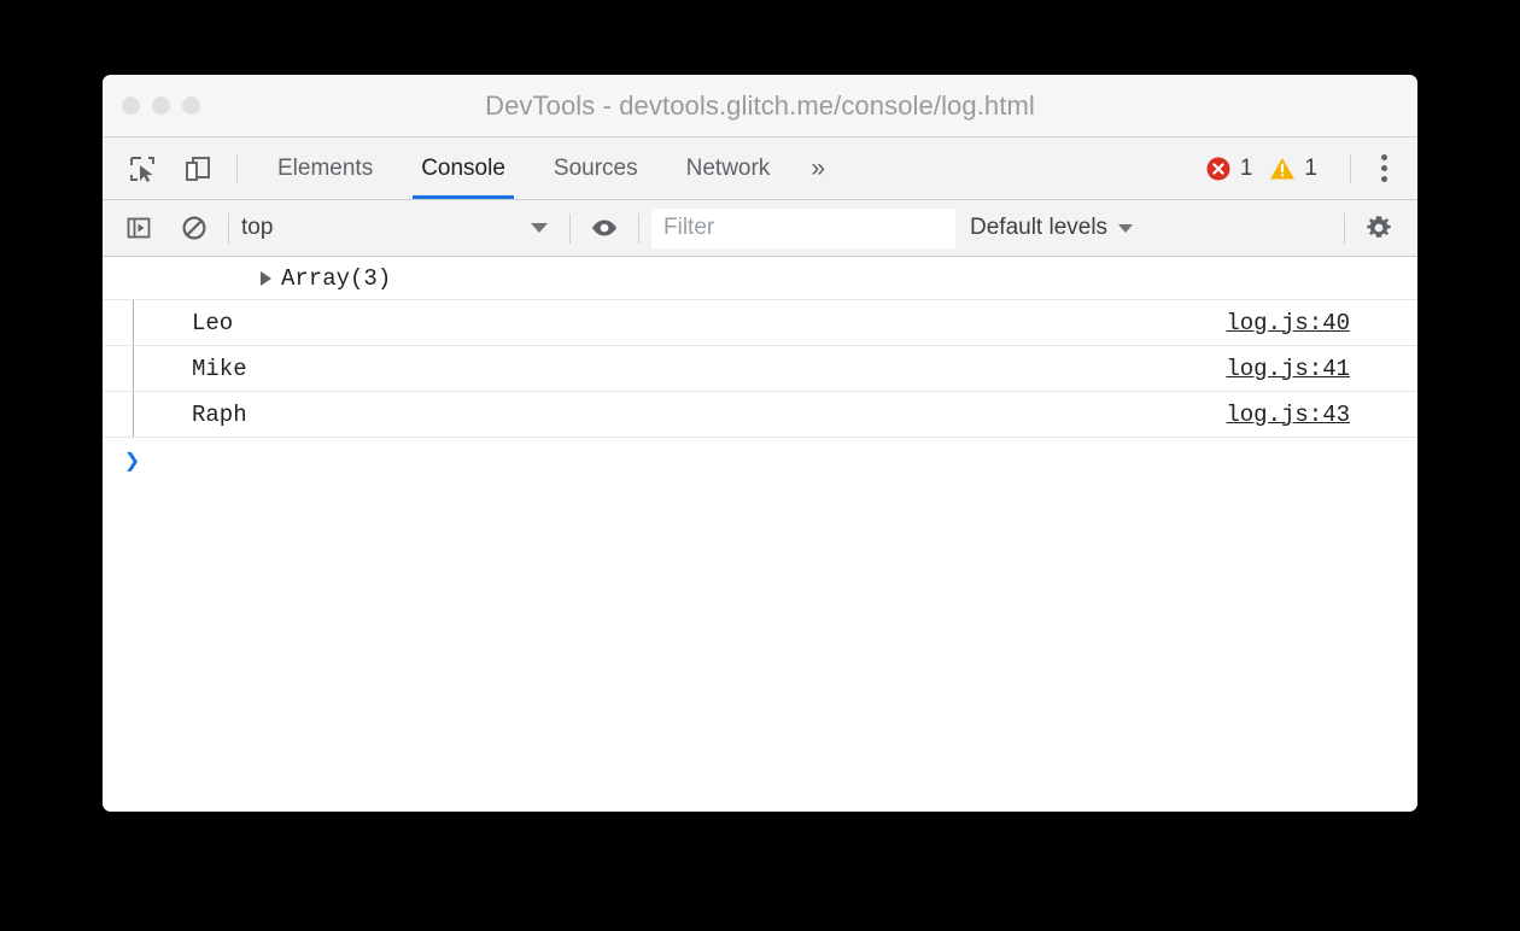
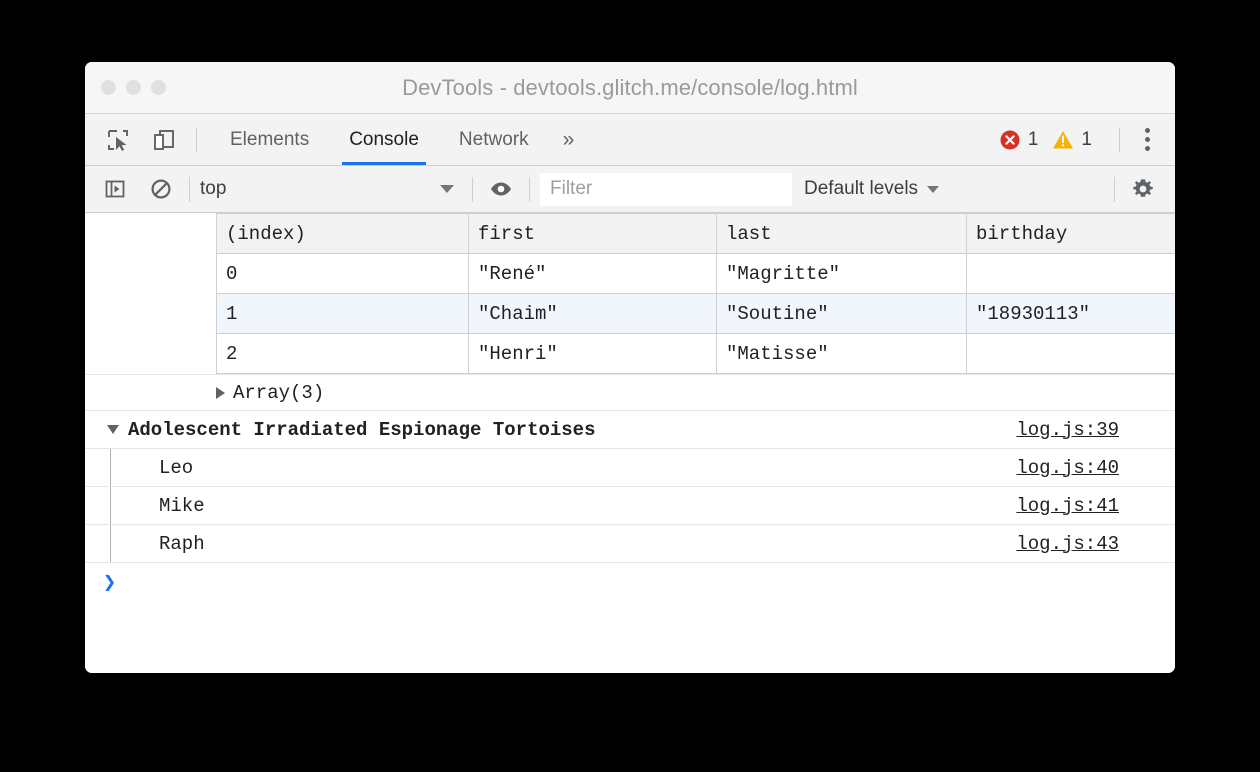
  DevTools - devtools.glitch.me/console/log.html
  Elements
  Console
- Sources
  Network
  »
  1
  1
  top
  Filter
  Default levels
+ (index)	first	last	birthday
+ 0	"René"	"Magritte"
+ 1	"Chaim"	"Soutine"	"18930113"
+ 2	"Henri"	"Matisse"
  Array(3)
+ Adolescent Irradiated Espionage Tortoises
+ log.js:39
  Leo
  log.js:40
  Mike
  log.js:41
  Raph
  log.js:43
  ❯
